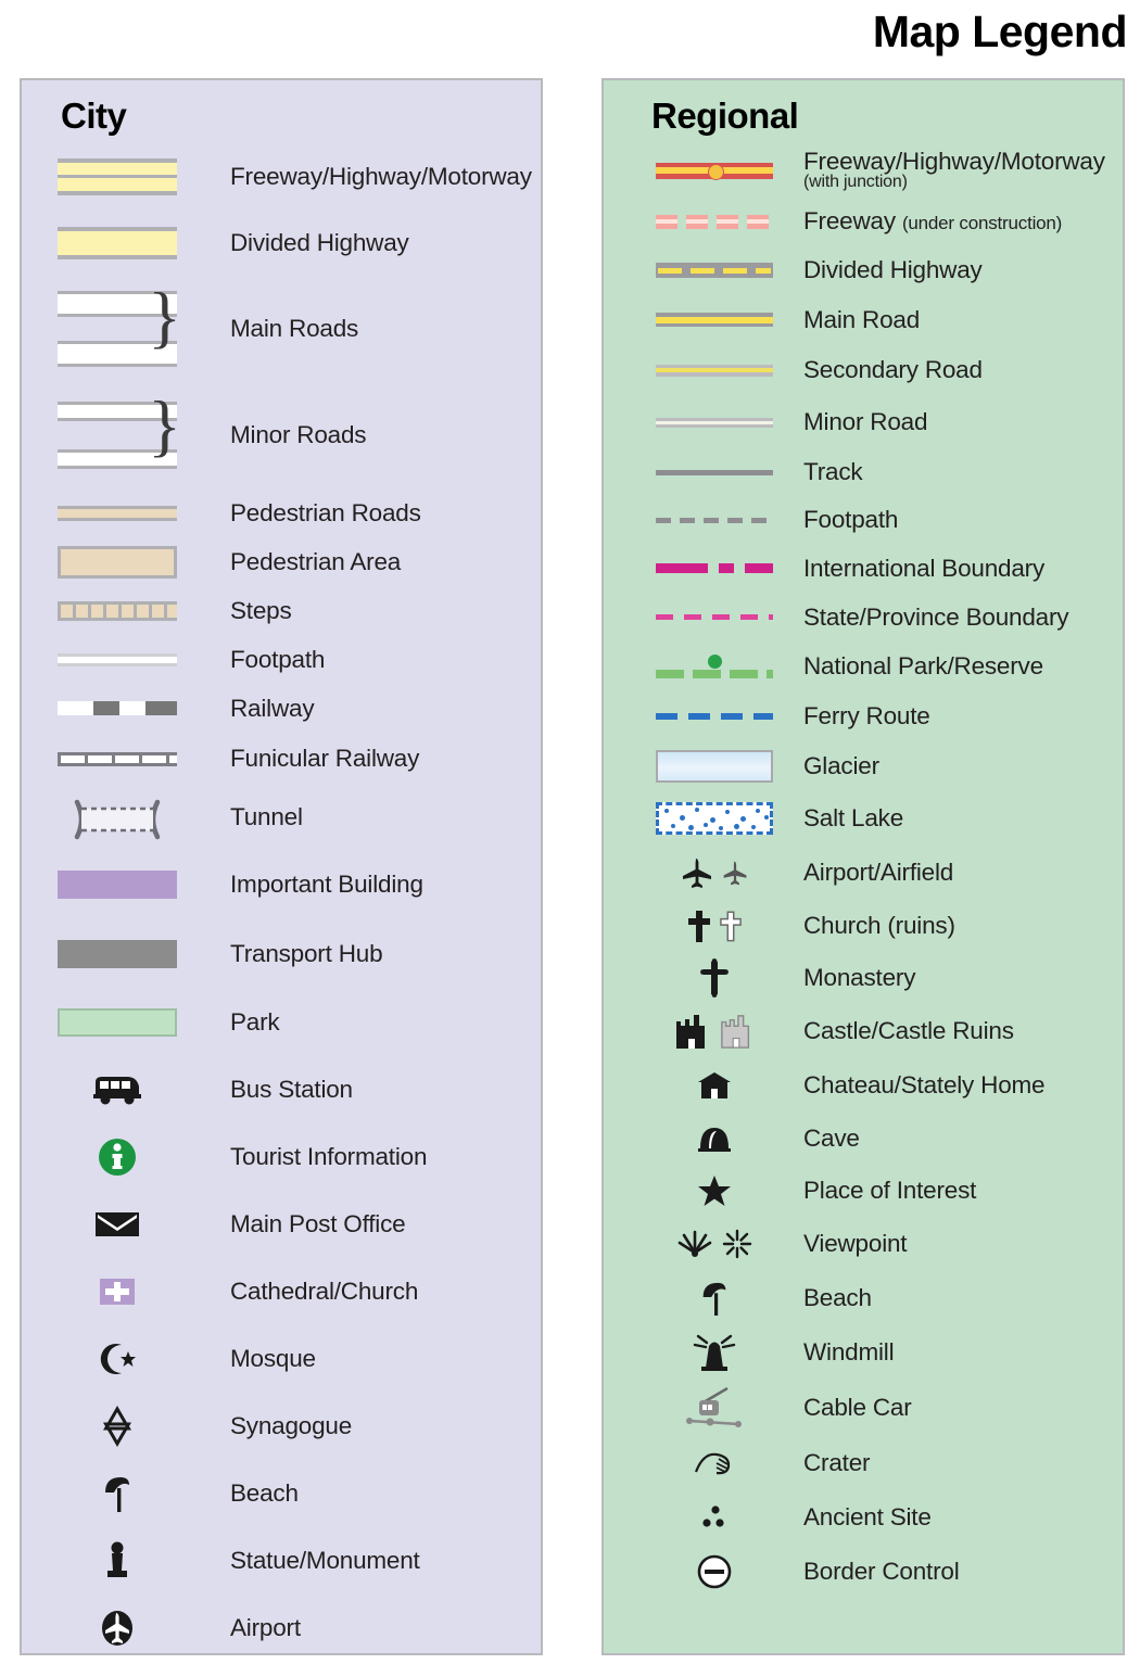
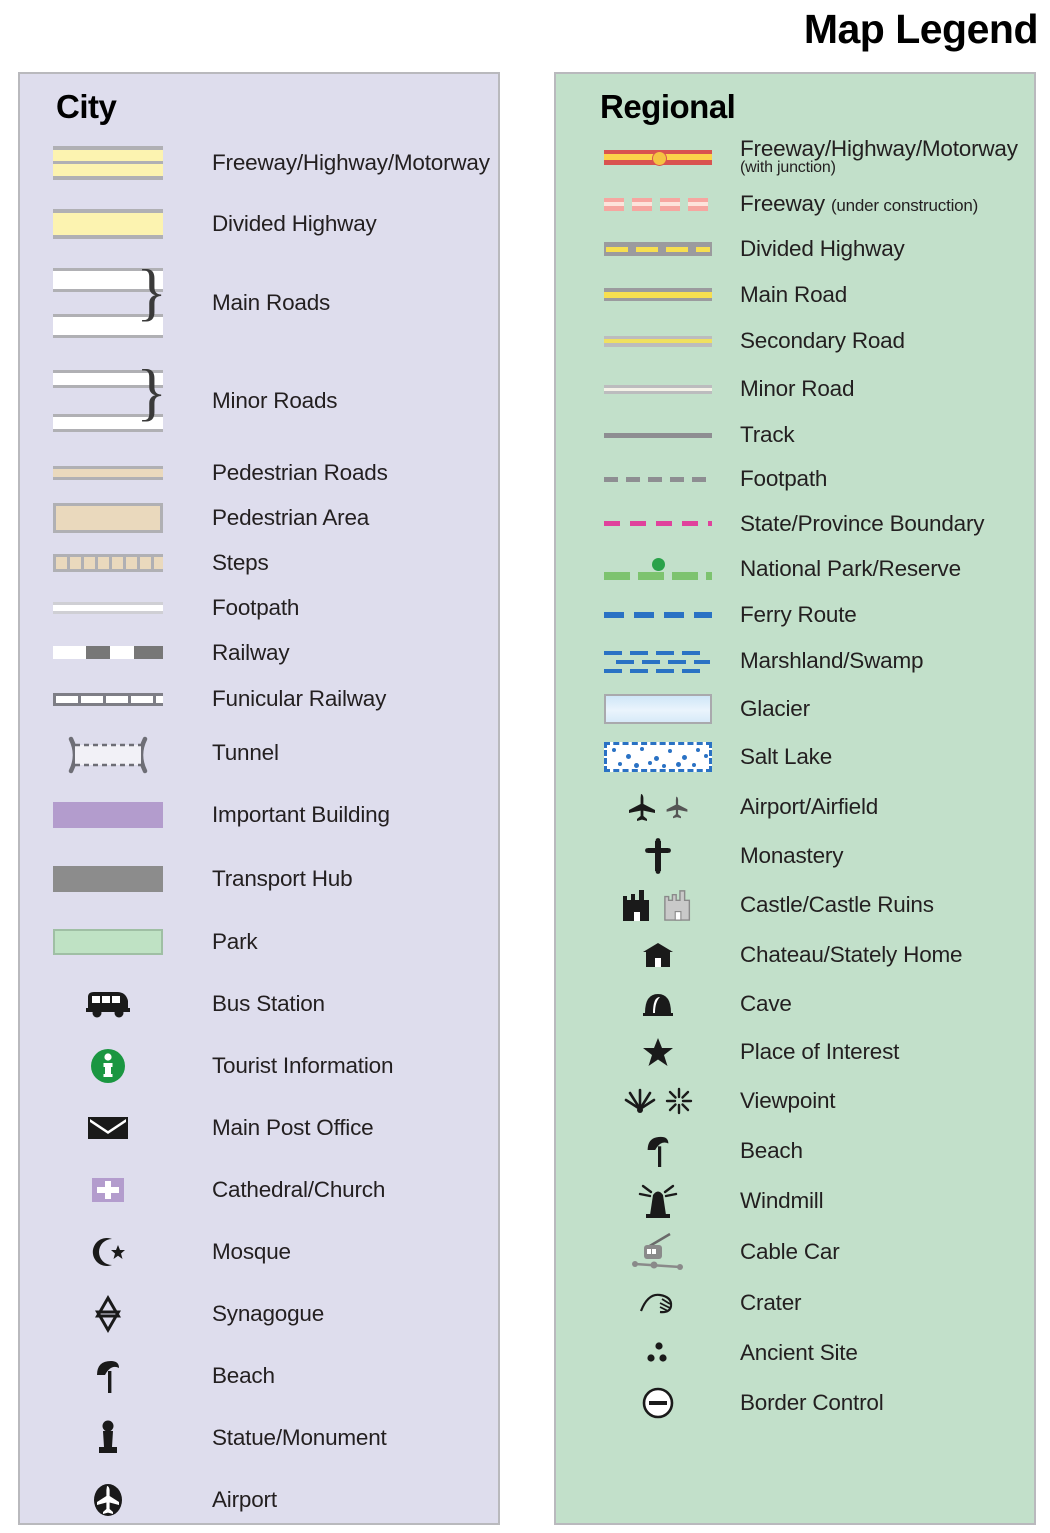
  Map Legend
  City
  Freeway/Highway/Motorway
  Divided Highway
  }
  Main Roads
  }
  Minor Roads
  Pedestrian Roads
  Pedestrian Area
  Steps
  Footpath
  Railway
  Funicular Railway
  Tunnel
  Important Building
  Transport Hub
  Park
  Bus Station
  Tourist Information
  Main Post Office
  Cathedral/Church
  Mosque
  Synagogue
  Beach
  Statue/Monument
  Airport
  Regional
  Freeway/Highway/Motorway
  (with junction)
  Freeway (under construction)
  Divided Highway
  Main Road
  Secondary Road
  Minor Road
  Track
  Footpath
- International Boundary
  State/Province Boundary
  National Park/Reserve
  Ferry Route
+ Marshland/Swamp
  Glacier
  Salt Lake
  Airport/Airfield
- Church (ruins)
  Monastery
  Castle/Castle Ruins
  Chateau/Stately Home
  Cave
  Place of Interest
  Viewpoint
  Beach
  Windmill
  Cable Car
  Crater
  Ancient Site
  Border Control
